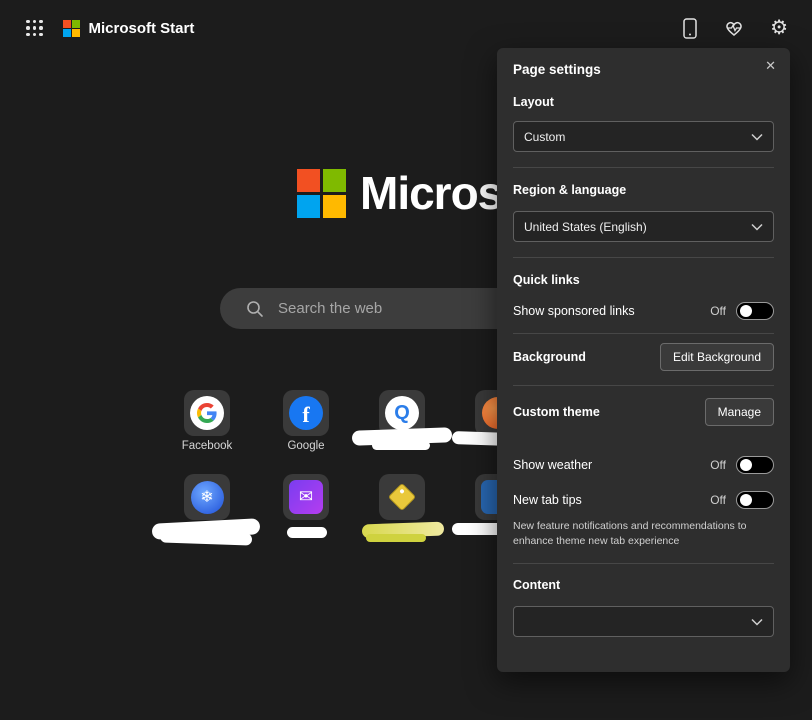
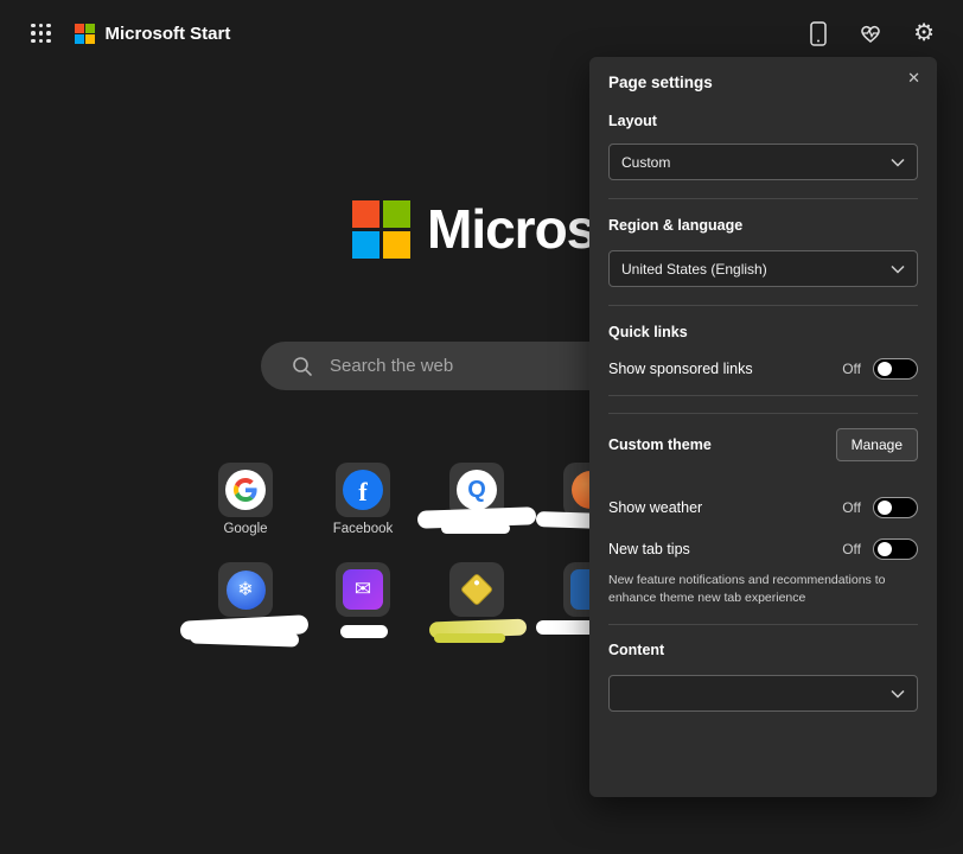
  Microsoft Start
  ⚙
  Search the web
- Facebook
+ Google
  f
- Google
+ Facebook
  Q
  ❄
  ✉
  Page settings
  ✕
  Layout
  Custom
  Region & language
  United States (English)
  Quick links
  Show sponsored links
  Off
- Background
- Edit Background
  Custom theme
  Manage
  Show weather
  Off
  New tab tips
  Off
  New feature notifications and recommendations to enhance theme new tab experience
  Content
